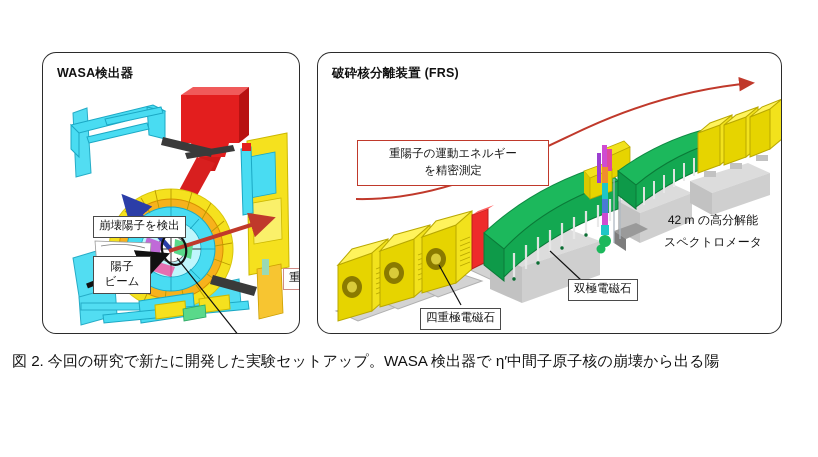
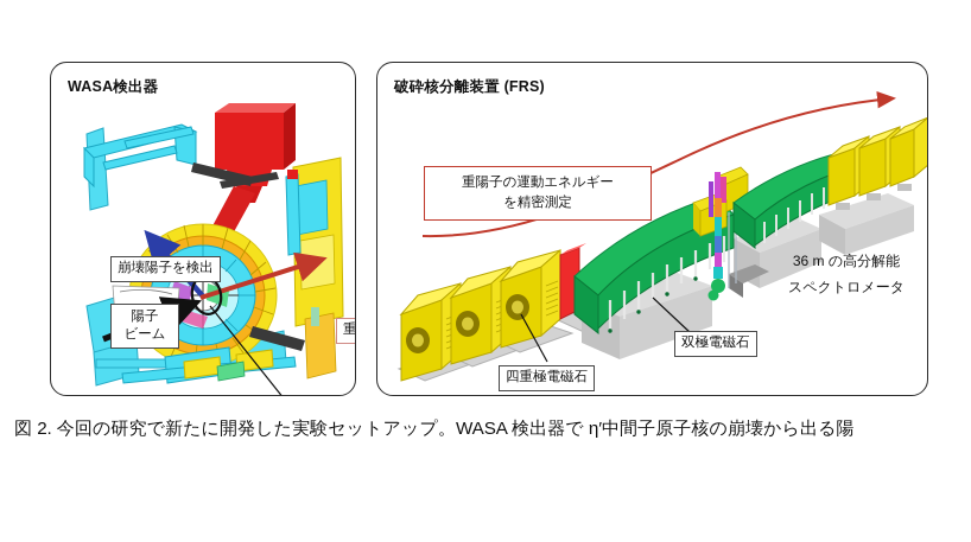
  WASA検出器
  崩壊陽子を検出
  陽子
  ビーム
  破砕核分離装置 (FRS)
  重陽子の運動エネルギー
  を精密測定
- 42 m の高分解能
+ 36 m の高分解能
  スペクトロメータ
  双極電磁石
  四重極電磁石
  図 2. 今回の研究で新たに開発した実験セットアップ。WASA 検出器で η′中間子原子核の崩壊から出る陽
